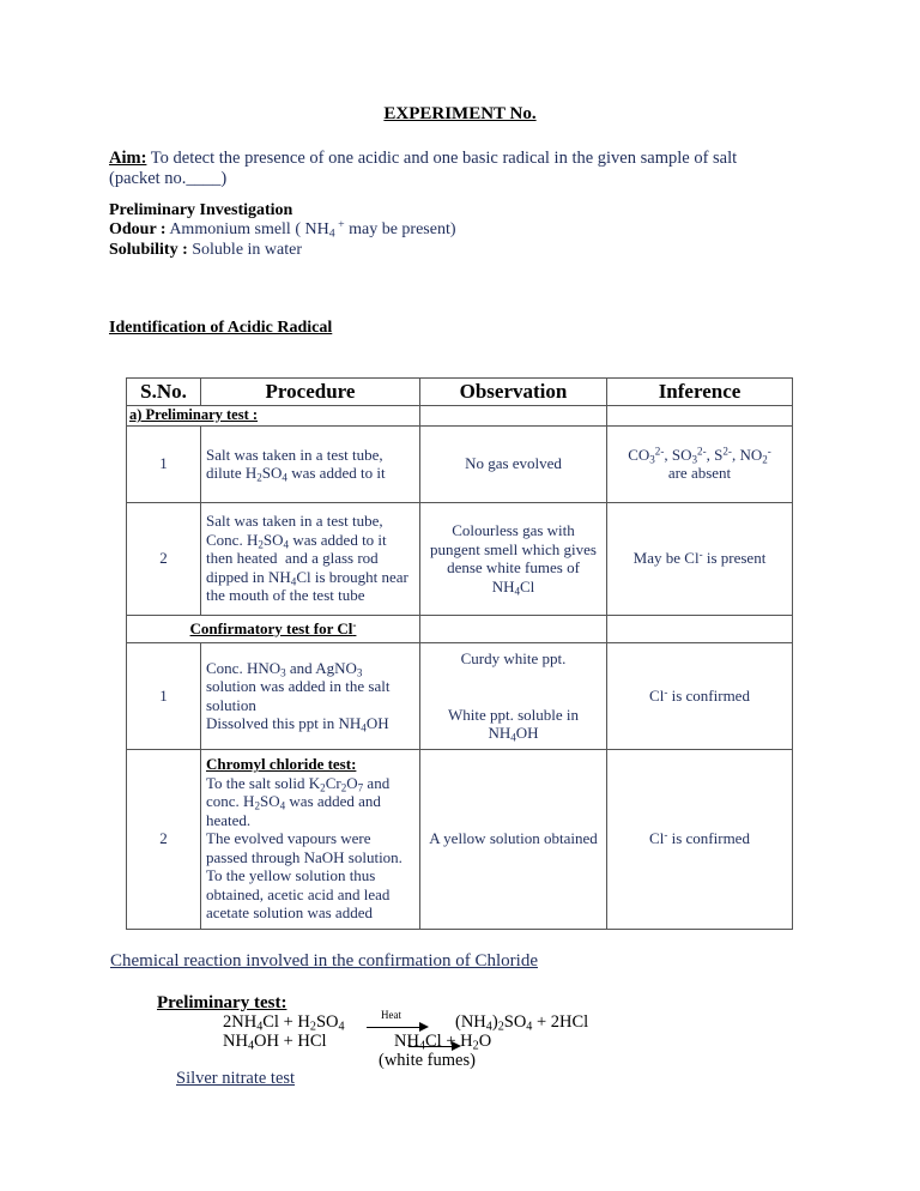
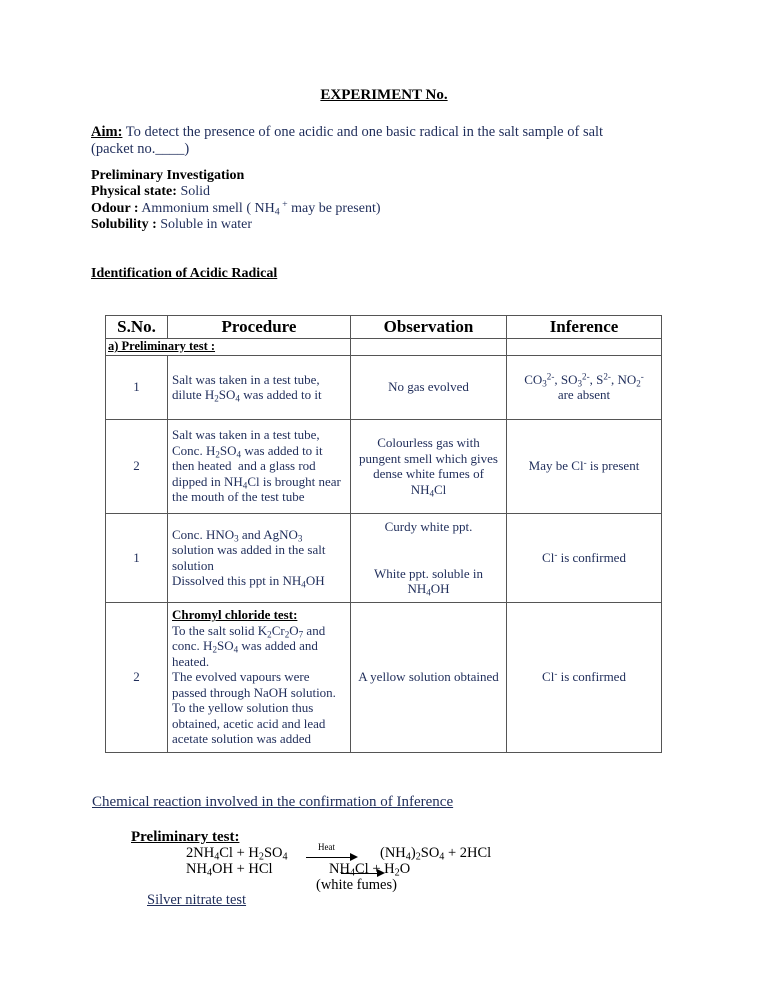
  EXPERIMENT No.
- Aim: To detect the presence of one acidic and one basic radical in the given sample of salt
+ Aim: To detect the presence of one acidic and one basic radical in the salt sample of salt
  (packet no.____)
  Preliminary Investigation
+ Physical state: Solid
  Odour : Ammonium smell ( NH4 + may be present)
  Solubility : Soluble in water
  Identification of Acidic Radical
  S.No.	Procedure	Observation	Inference
  a) Preliminary test :
  1	Salt was taken in a test tube, dilute H2SO4 was added to it	No gas evolved	CO32-, SO32-, S2-, NO2-are absent
  2	Salt was taken in a test tube, Conc. H2SO4 was added to it then heated and a glass rod dipped in NH4Cl is brought near the mouth of the test tube	Colourless gas with pungent smell which gives dense white fumes of NH4Cl	May be Cl- is present
- Confirmatory test for Cl-
  1	Conc. HNO3 and AgNO3 solution was added in the salt solutionDissolved this ppt in NH4OH	Curdy white ppt. White ppt. soluble in NH4OH	Cl- is confirmed
  2	Chromyl chloride test: To the salt solid K2Cr2O7 and conc. H2SO4 was added and heated.The evolved vapours were passed through NaOH solution. To the yellow solution thus obtained, acetic acid and lead acetate solution was added	A yellow solution obtained	Cl- is confirmed
- Chemical reaction involved in the confirmation of Chloride
+ Chemical reaction involved in the confirmation of Inference
  Preliminary test:
  2NH4Cl + H2SO4
  Heat
  (NH4)2SO4 + 2HCl
  NH4OH + HCl
  NH4Cl + H2O
  (white fumes)
  Silver nitrate test
